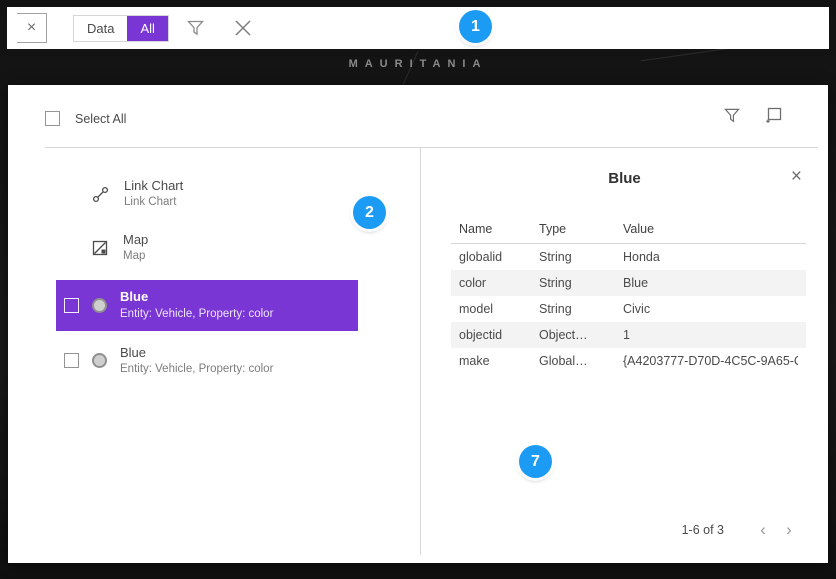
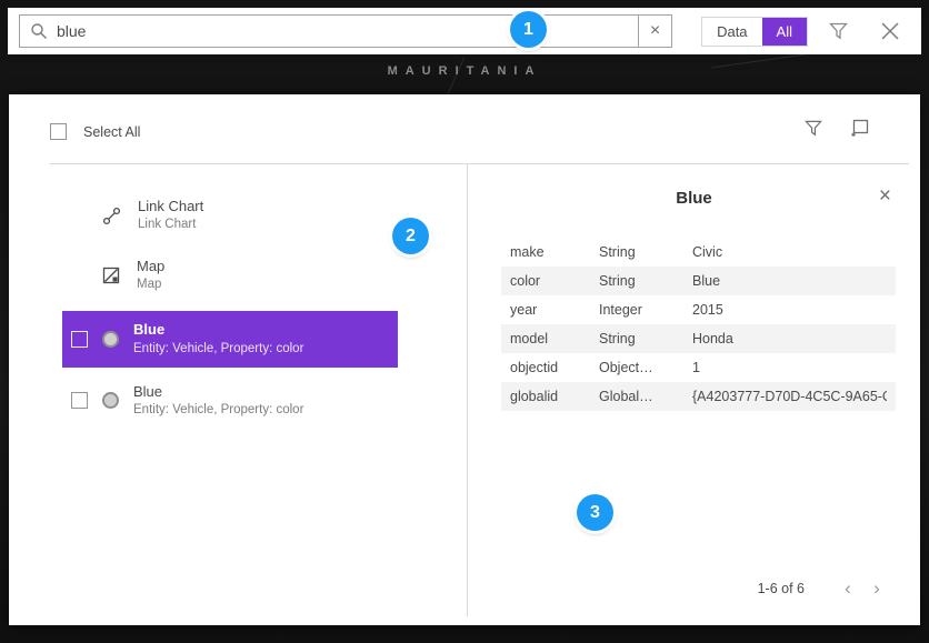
  MAURITANIA
+ blue
  ×
  Data
  All
  Select All
  Link Chart
  Link Chart
  Map
  Map
  Blue
  Entity: Vehicle, Property: color
  Blue
  Entity: Vehicle, Property: color
  Blue
  ×
- Name
- Type
- Value
- globalid
+ make
  String
- Honda
+ Civic
  color
  String
  Blue
+ year
+ Integer
+ 2015
  model
  String
- Civic
+ Honda
  objectid
  Object…
  1
- make
+ globalid
  Global…
  {A4203777-D70D-4C5C-9A65-
- 1-6 of 3
+ 1-6 of 6
  ‹
  ›
  1
  2
- 7
+ 3
